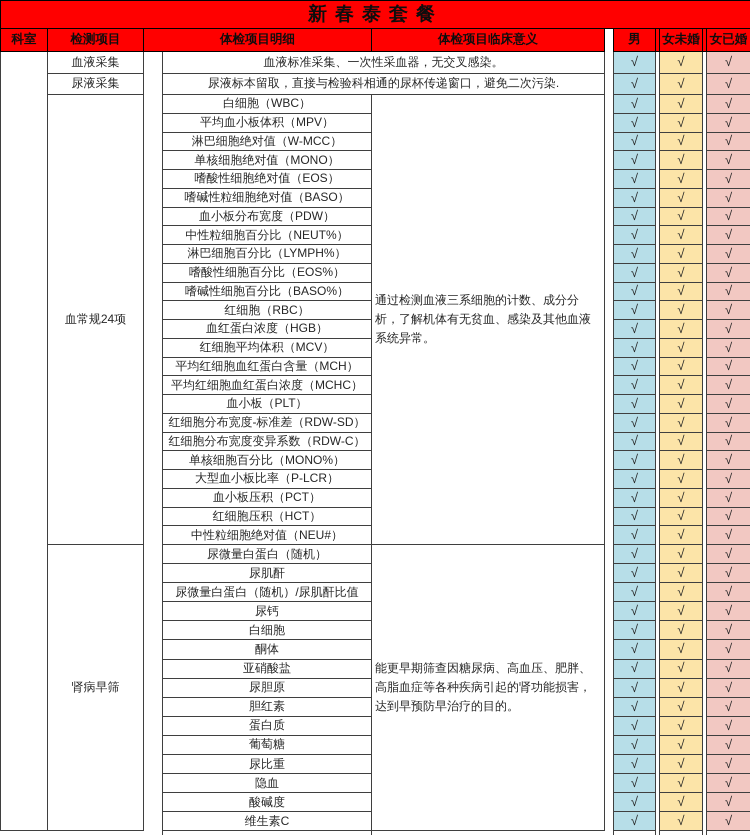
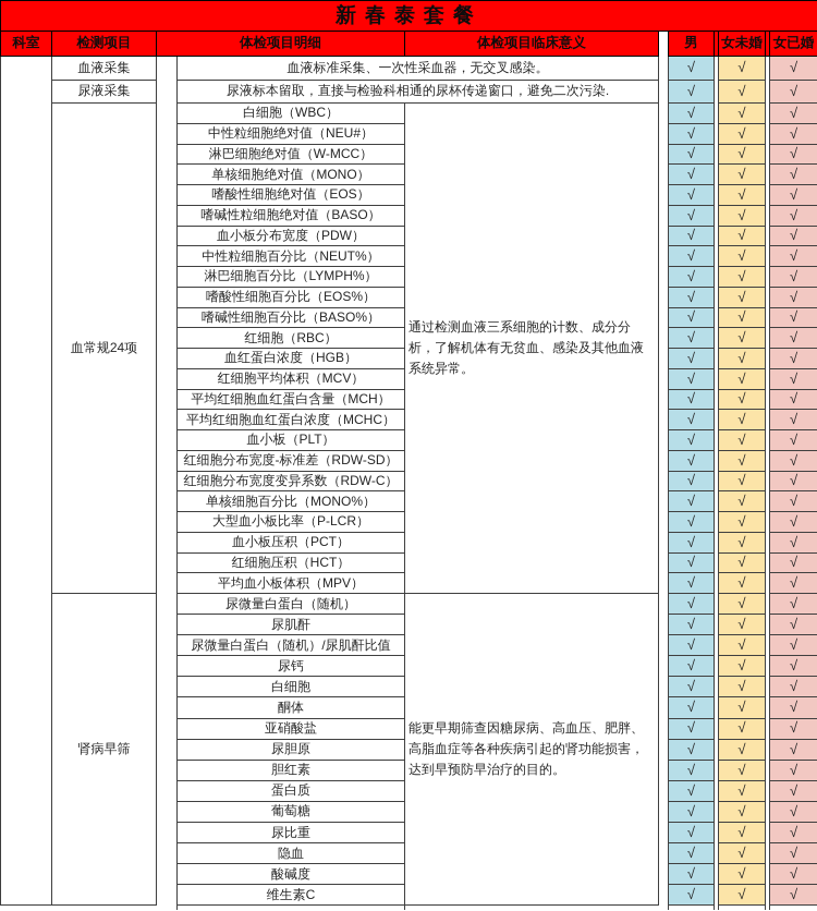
  新春泰套餐
  科室	检测项目	体检项目明细	体检项目临床意义		男		女未婚		女已婚
  	血液采集		血液标准采集、一次性采血器，无交叉感染。		√		√		√
  尿液采集		尿液标本留取，直接与检验科相通的尿杯传递窗口，避免二次污染.		√		√		√
  血常规24项		白细胞（WBC）	通过检测血液三系细胞的计数、成分分析，了解机体有无贫血、感染及其他血液系统异常。		√		√		√
- 平均血小板体积（MPV）		√		√		√
+ 中性粒细胞绝对值（NEU#）		√		√		√
  淋巴细胞绝对值（W-MCC）		√		√		√
  单核细胞绝对值（MONO）		√		√		√
  嗜酸性细胞绝对值（EOS）		√		√		√
  嗜碱性粒细胞绝对值（BASO）		√		√		√
  血小板分布宽度（PDW）		√		√		√
  中性粒细胞百分比（NEUT%）		√		√		√
  淋巴细胞百分比（LYMPH%）		√		√		√
  嗜酸性细胞百分比（EOS%）		√		√		√
  嗜碱性细胞百分比（BASO%）		√		√		√
  红细胞（RBC）		√		√		√
  血红蛋白浓度（HGB）		√		√		√
  红细胞平均体积（MCV）		√		√		√
  平均红细胞血红蛋白含量（MCH）		√		√		√
  平均红细胞血红蛋白浓度（MCHC）		√		√		√
  血小板（PLT）		√		√		√
  红细胞分布宽度-标准差（RDW-SD）		√		√		√
  红细胞分布宽度变异系数（RDW-C）		√		√		√
  单核细胞百分比（MONO%）		√		√		√
  大型血小板比率（P-LCR）		√		√		√
  血小板压积（PCT）		√		√		√
  红细胞压积（HCT）		√		√		√
- 中性粒细胞绝对值（NEU#）		√		√		√
+ 平均血小板体积（MPV）		√		√		√
  肾病早筛		尿微量白蛋白（随机）	能更早期筛查因糖尿病、高血压、肥胖、高脂血症等各种疾病引起的肾功能损害，达到早预防早治疗的目的。		√		√		√
  尿肌酐		√		√		√
  尿微量白蛋白（随机）/尿肌酐比值		√		√		√
  尿钙		√		√		√
  白细胞		√		√		√
  酮体		√		√		√
  亚硝酸盐		√		√		√
  尿胆原		√		√		√
  胆红素		√		√		√
  蛋白质		√		√		√
  葡萄糖		√		√		√
  尿比重		√		√		√
  隐血		√		√		√
  酸碱度		√		√		√
  维生素C		√		√		√
